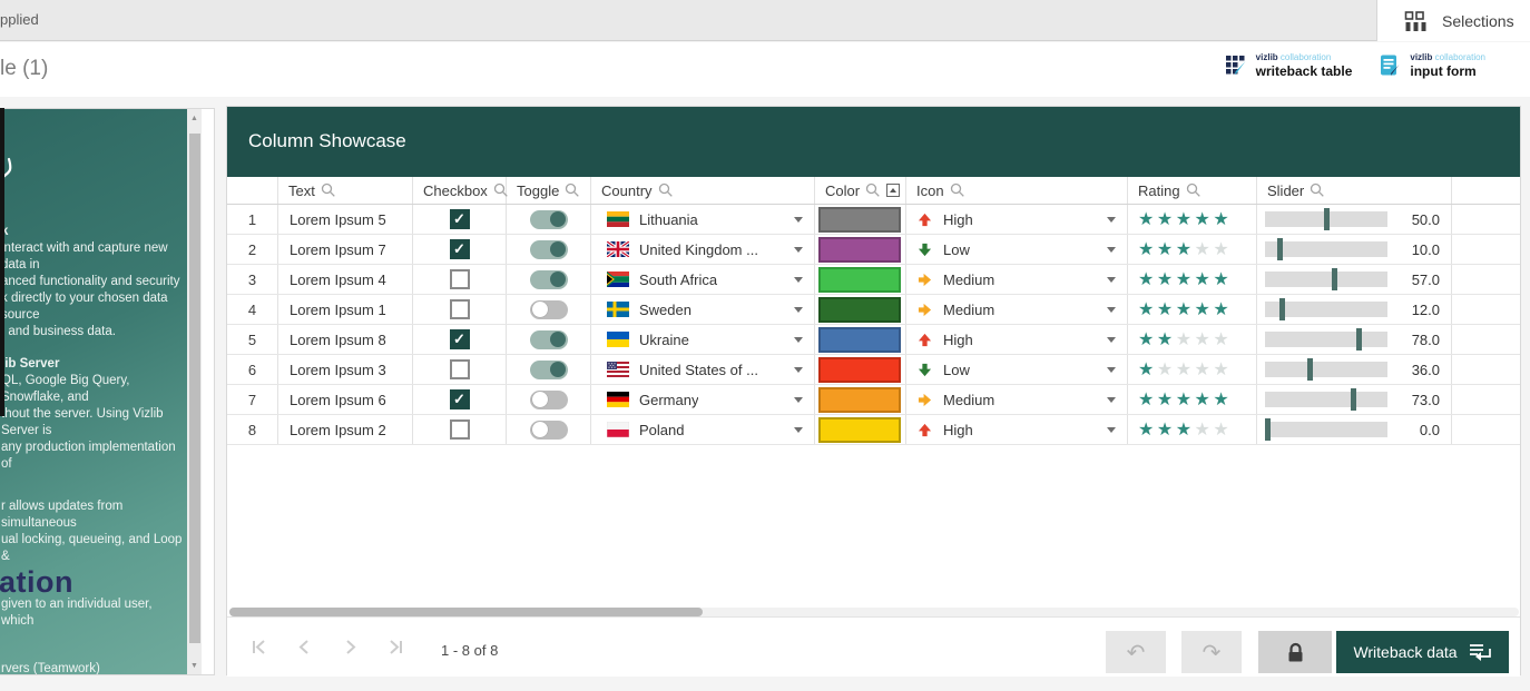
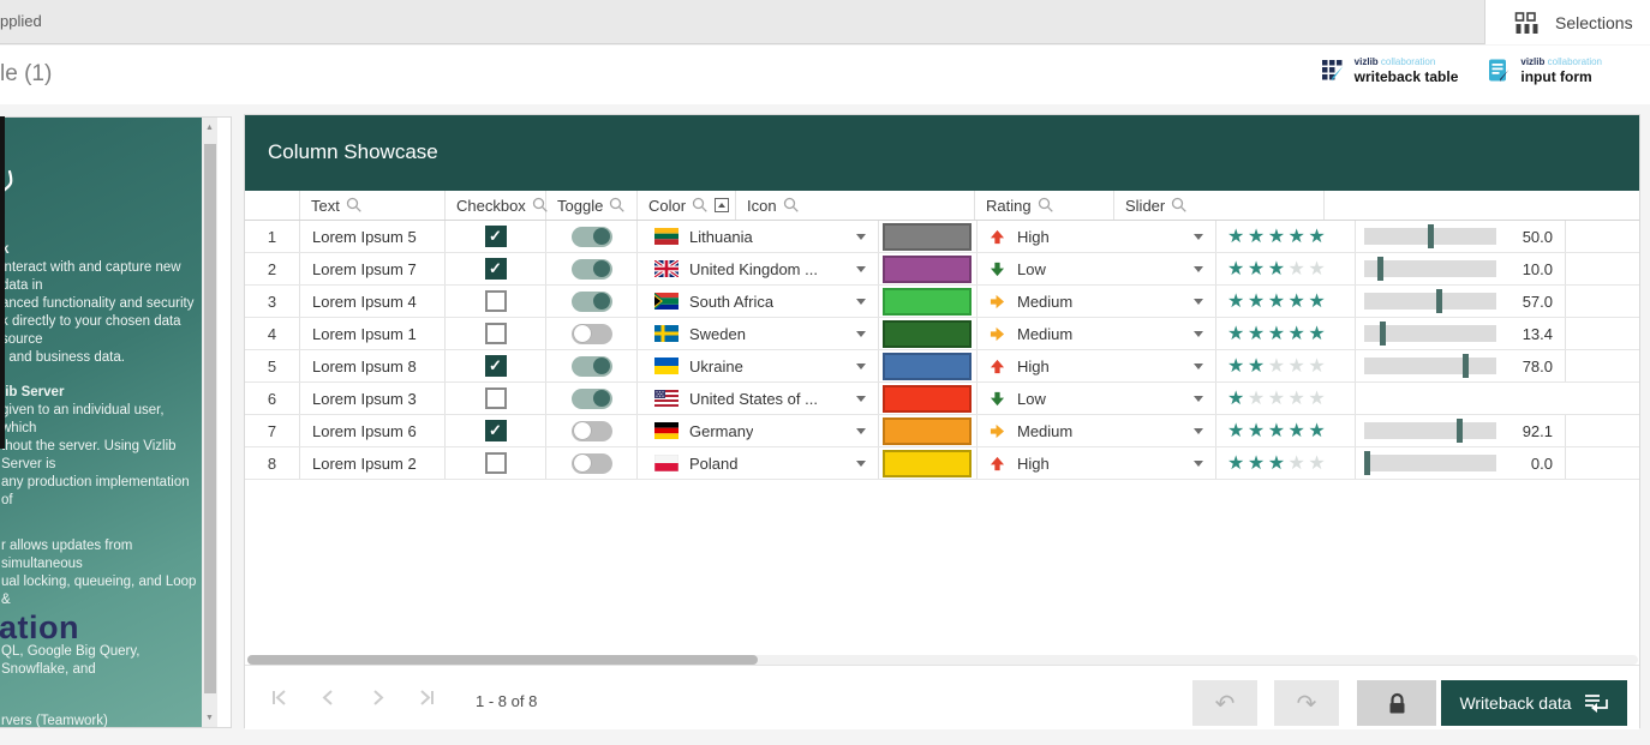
  pplied
  Selections
  le (1)
  vizlib collaboration
  writeback table
  vizlib collaboration
  input form
  k
  nteract with and capture new data in
  anced functionality and security
  directly to your chosen data ource
  and business data.
  ib Server
- QL, Google Big Query, Snowflake, and
+ given to an individual user, which
  hout the server. Using Vizlib Server is
  any production implementation of
  r allows updates from simultaneous
  ual locking, queueing, and Loop &
- given to an individual user, which
+ QL, Google Big Query, Snowflake, and
  rvers (Teamwork)
  ation
  Column Showcase
  Text
  Checkbox
  Toggle
- Country
  Color
  Icon
  Rating
  Slider
  1
  Lorem Ipsum 5
  ✓
  Lithuania
  High
  ★
  ★
  ★
  ★
  ★
  50.0
  2
  Lorem Ipsum 7
  ✓
  United Kingdom ...
  Low
  ★
  ★
  ★
  ★
  ★
  10.0
  3
  Lorem Ipsum 4
  South Africa
  Medium
  ★
  ★
  ★
  ★
  ★
  57.0
  4
  Lorem Ipsum 1
  Sweden
  Medium
  ★
  ★
  ★
  ★
  ★
- 12.0
+ 13.4
  5
  Lorem Ipsum 8
  ✓
  Ukraine
  High
  ★
  ★
  ★
  ★
  ★
  78.0
  6
  Lorem Ipsum 3
  United States of ...
  Low
  ★
  ★
  ★
  ★
  ★
- 36.0
  7
  Lorem Ipsum 6
  ✓
  Germany
  Medium
  ★
  ★
  ★
  ★
  ★
- 73.0
+ 92.1
  8
  Lorem Ipsum 2
  Poland
  High
  ★
  ★
  ★
  ★
  ★
  0.0
  1 - 8 of 8
  ↶
  ↷
  Writeback data
